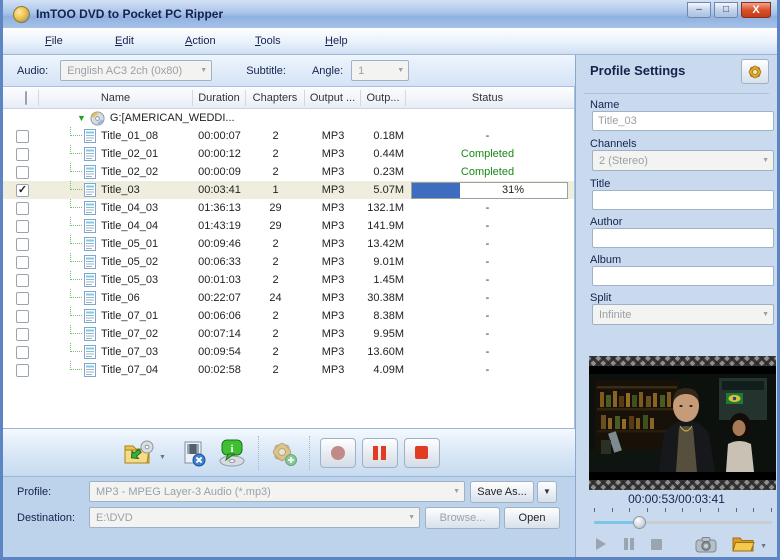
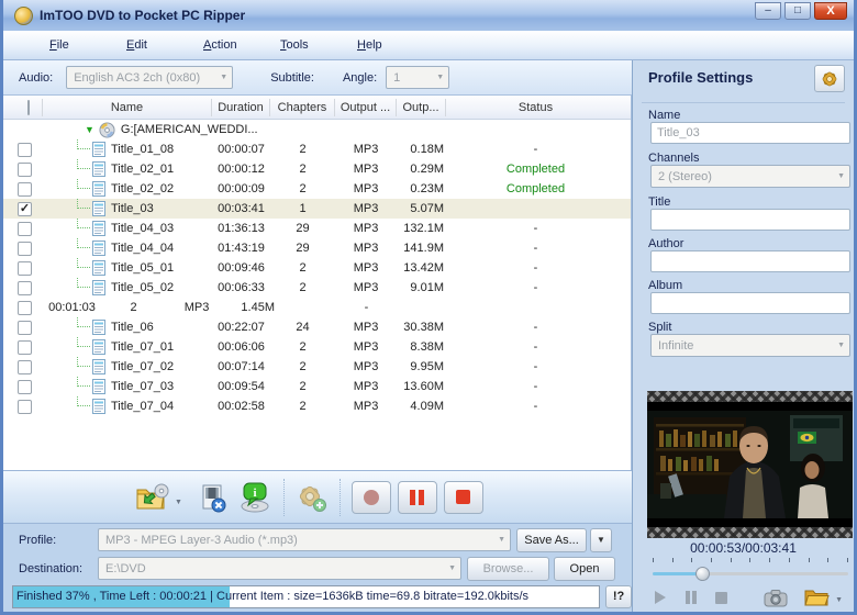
  ImTOO DVD to Pocket PC Ripper
  –
  □
  X
  File
  Edit
  Action
  Tools
  Help
  Audio:
  English AC3 2ch (0x80)
  Subtitle:
  Angle:
  1
  Name
  Duration
  Chapters
  Output ...
  Outp...
  Status
  ▼
  G:[AMERICAN_WEDDI...
  Title_01_08
  00:00:07
  2
  MP3
  0.18M
  -
  Title_02_01
  00:00:12
  2
  MP3
- 0.44M
+ 0.29M
  Completed
  Title_02_02
  00:00:09
  2
  MP3
  0.23M
  Completed
  ✓
  Title_03
  00:03:41
  1
  MP3
  5.07M
- 31%
  Title_04_03
  01:36:13
  29
  MP3
  132.1M
  -
  Title_04_04
  01:43:19
  29
  MP3
  141.9M
  -
  Title_05_01
  00:09:46
  2
  MP3
  13.42M
  -
  Title_05_02
  00:06:33
  2
  MP3
  9.01M
  -
- Title_05_03
  00:01:03
  2
  MP3
  1.45M
  -
  Title_06
  00:22:07
  24
  MP3
  30.38M
  -
  Title_07_01
  00:06:06
  2
  MP3
  8.38M
  -
  Title_07_02
  00:07:14
  2
  MP3
  9.95M
  -
  Title_07_03
  00:09:54
  2
  MP3
  13.60M
  -
  Title_07_04
  00:02:58
  2
  MP3
  4.09M
  -
  i
  Profile:
  MP3 - MPEG Layer-3 Audio (*.mp3)
  Save As...
  ▼
  Destination:
  E:\DVD
  Browse...
  Open
+ Finished 37% , Time Left : 00:00:21 | Current Item : size=1636kB time=69.8 bitrate=192.0kbits/s
+ !?
  Profile Settings
  Name
  Title_03
  Channels
  2 (Stereo)
  Title
  Author
  Album
  Split
  Infinite
  00:00:53/00:03:41
